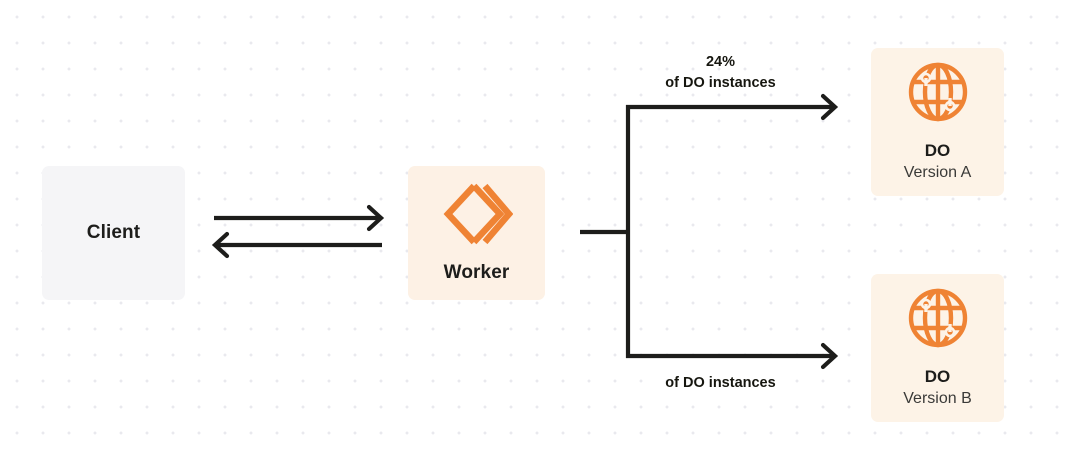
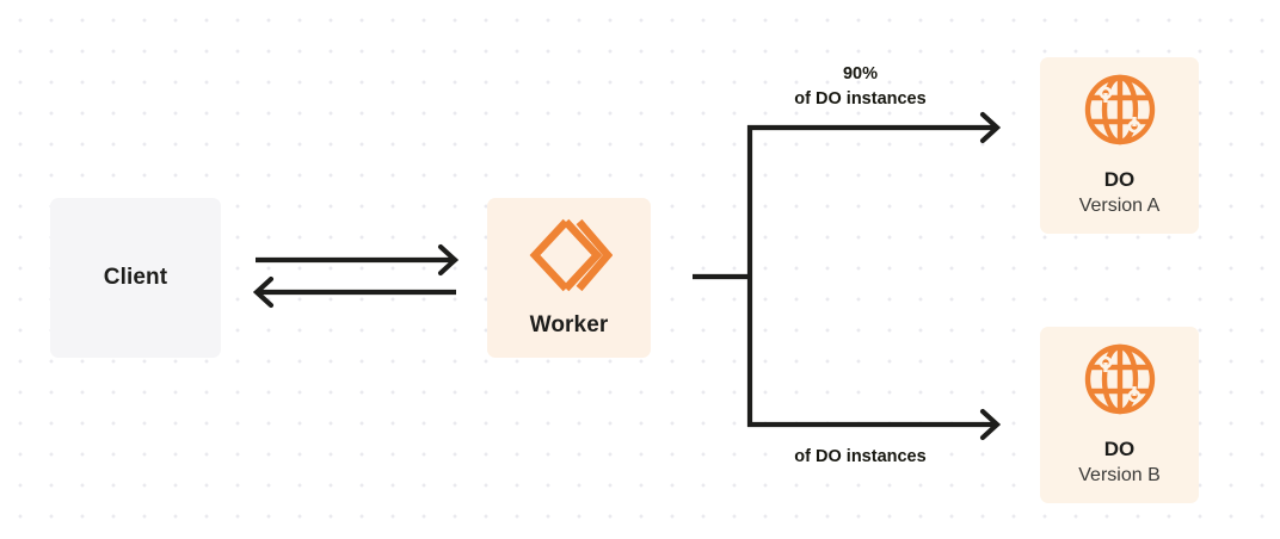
  Client
  Worker
  DO
  Version A
  DO
  Version B
- 24%
+ 90%
  of DO instances
  of DO instances
